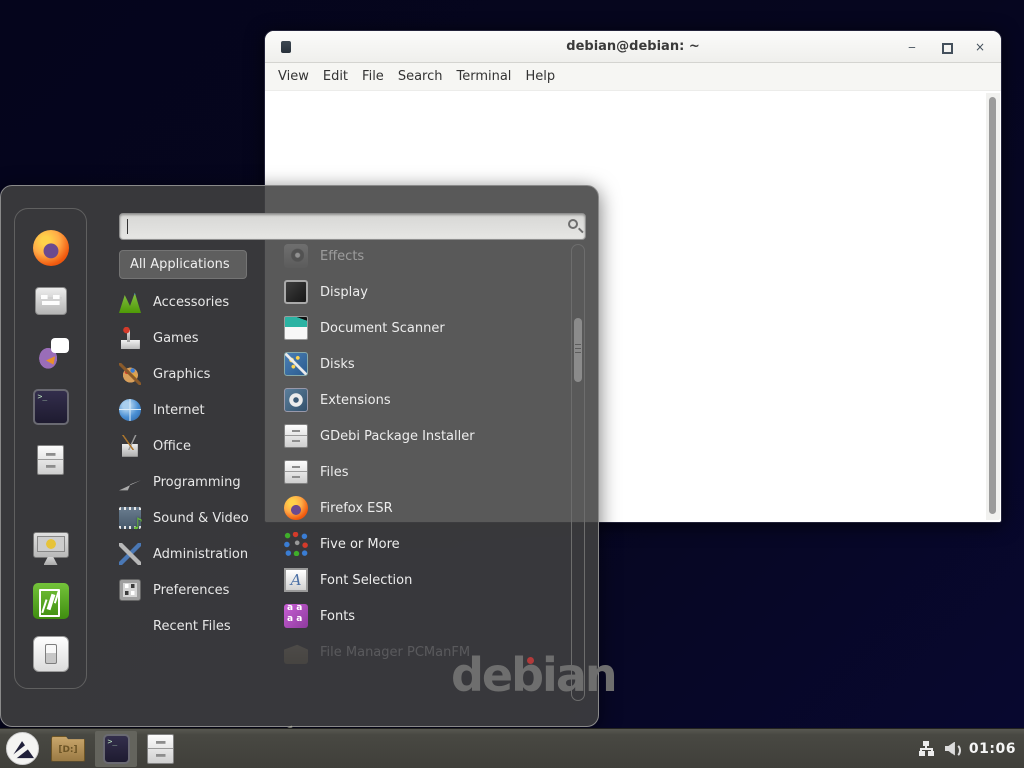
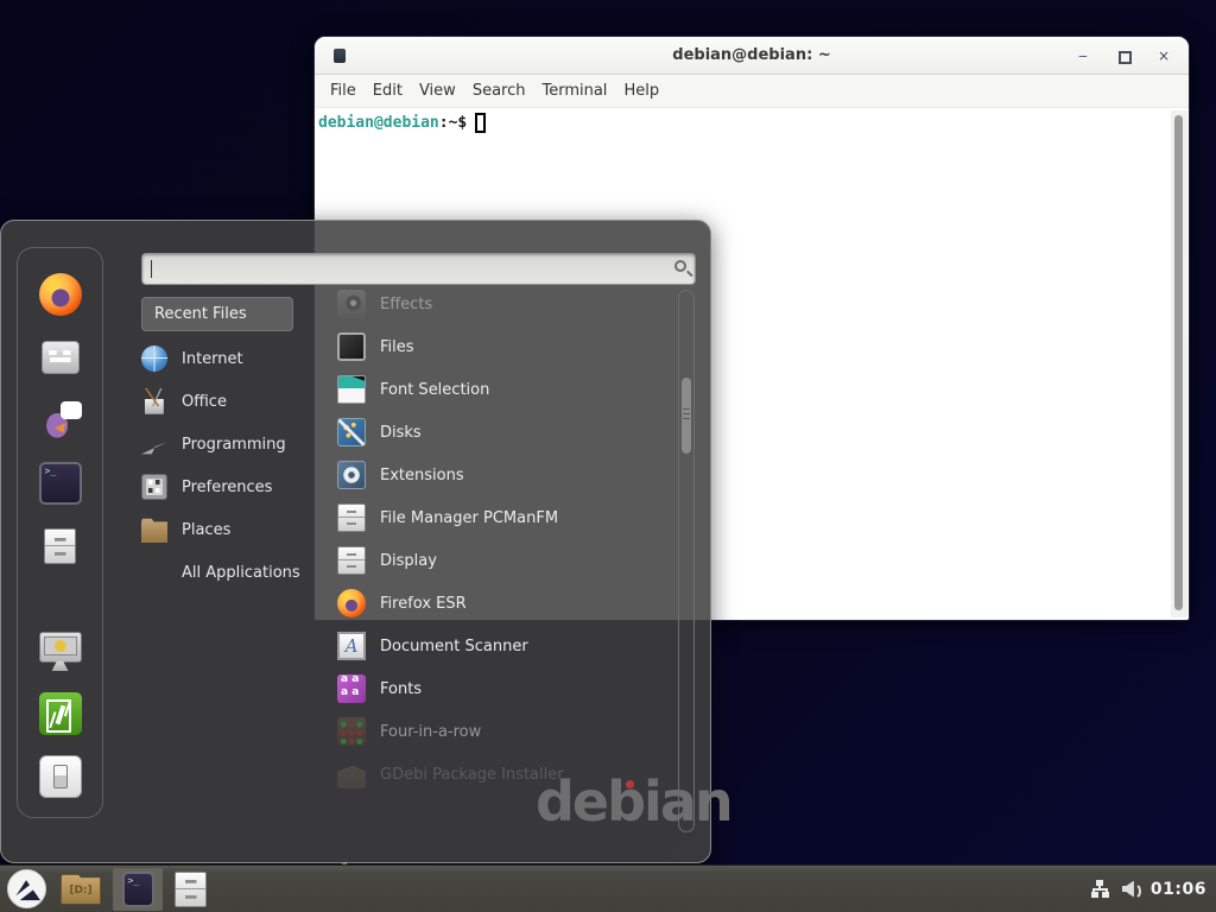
  debian@debian: ~
  ‒
  ×
- View
+ File
  Edit
- File
+ View
  Search
  Terminal
  Help
+ debian@debian
+ :~$
  debian
- All Applications
+ Recent Files
- Accessories
- Games
- Graphics
  Internet
  Office
  Programming
- Sound & Video
- Administration
  Preferences
+ Places
- Recent Files
+ All Applications
  Effects
- Display
+ Files
- Document Scanner
+ Font Selection
  Disks
  Extensions
- GDebi Package Installer
+ File Manager PCManFM
- Files
+ Display
  Firefox ESR
- Five or More
- Font Selection
+ Document Scanner
  Fonts
+ Four-in-a-row
- File Manager PCManFM
+ GDebi Package Installer
  01:06
